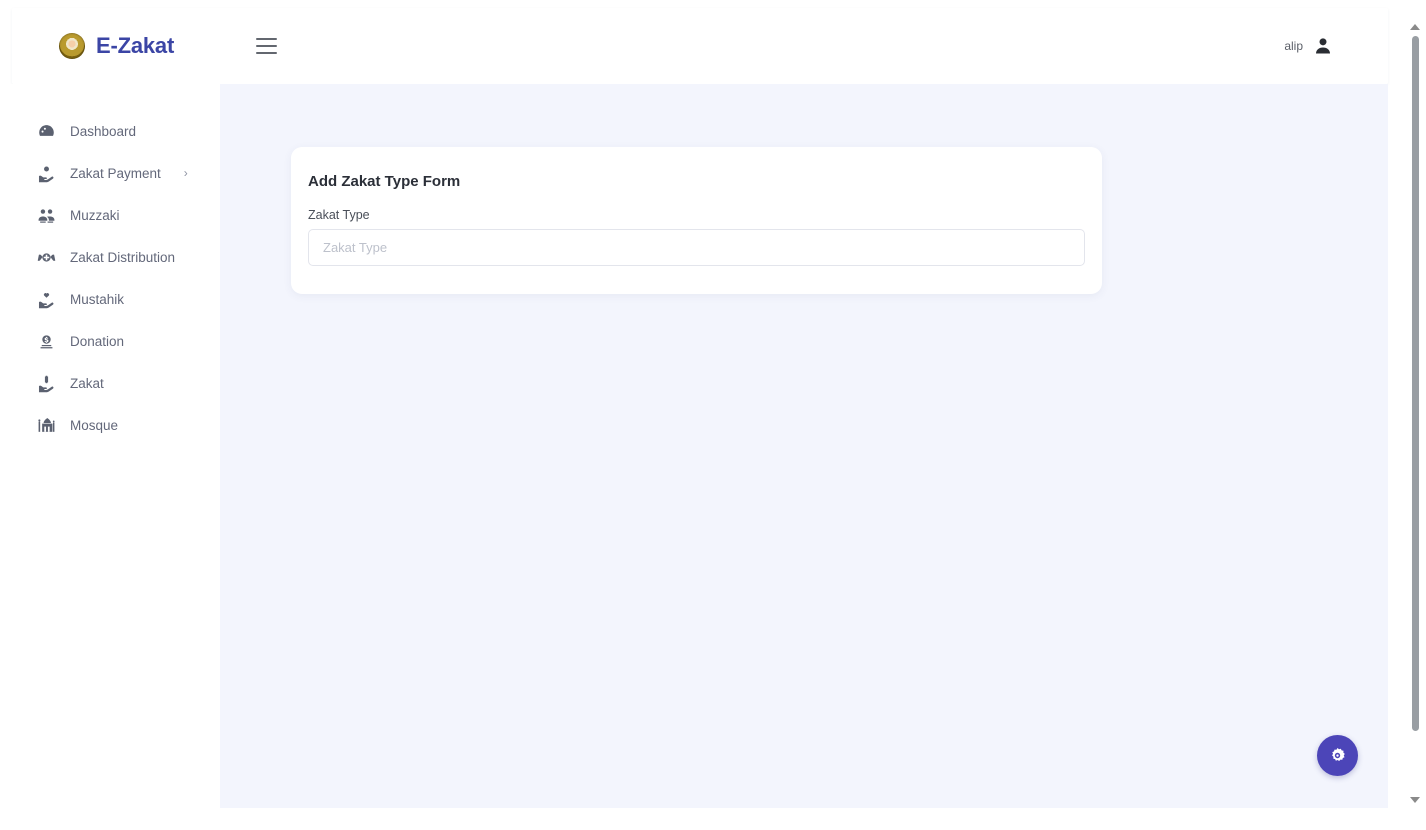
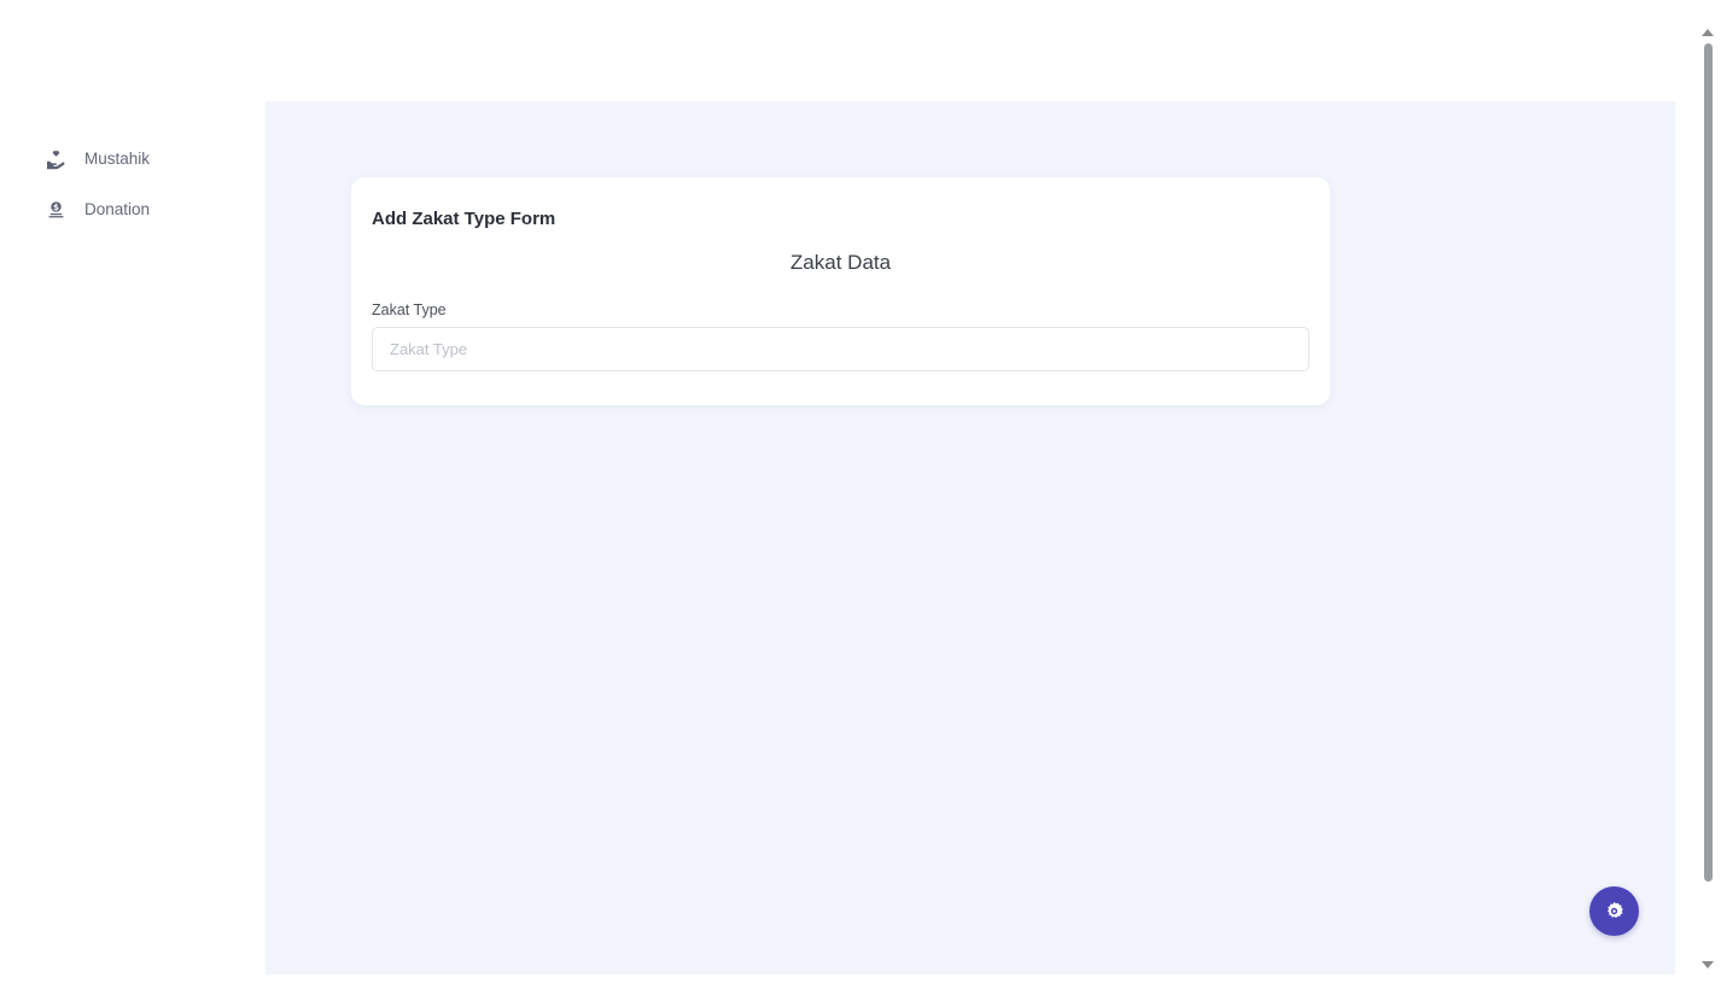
- E-Zakat
- alip
- Dashboard
- Zakat Payment
- ›
- Muzzaki
- Zakat Distribution
  Mustahik
  Donation
- Zakat
- Mosque
  Add Zakat Type Form
+ Zakat Data
  Zakat Type
  Zakat Type
